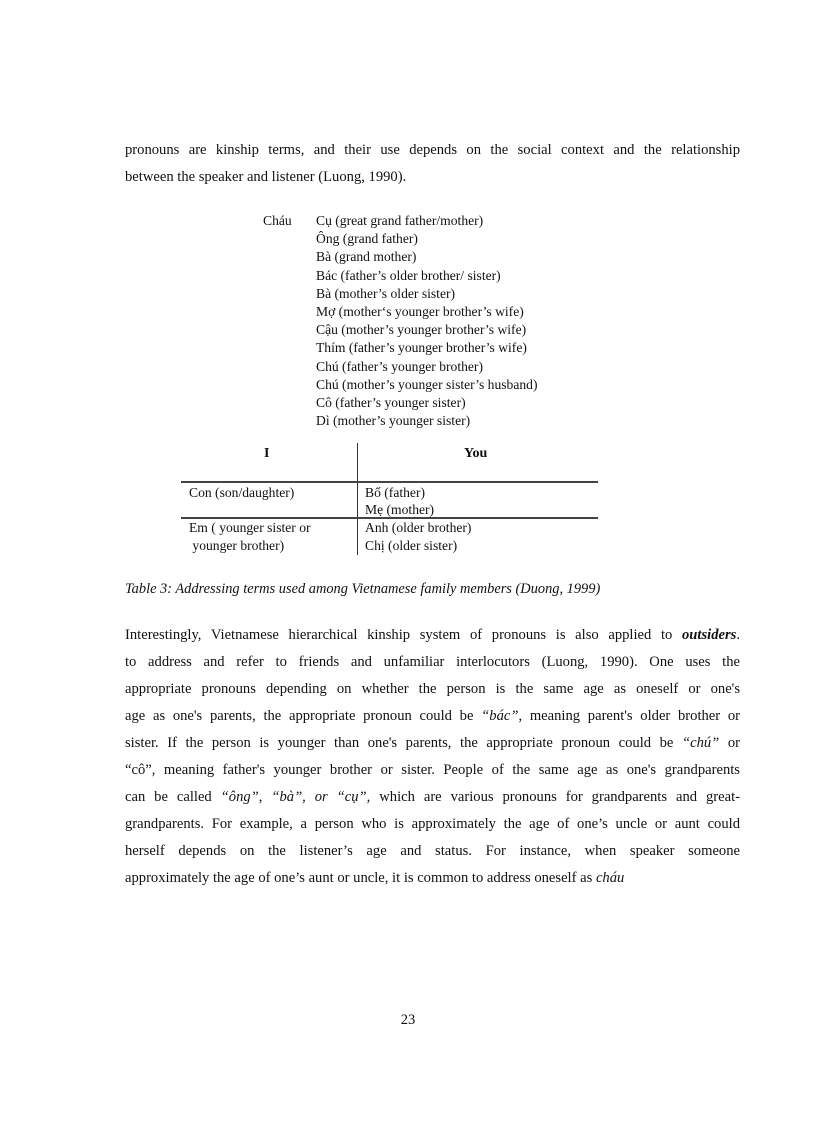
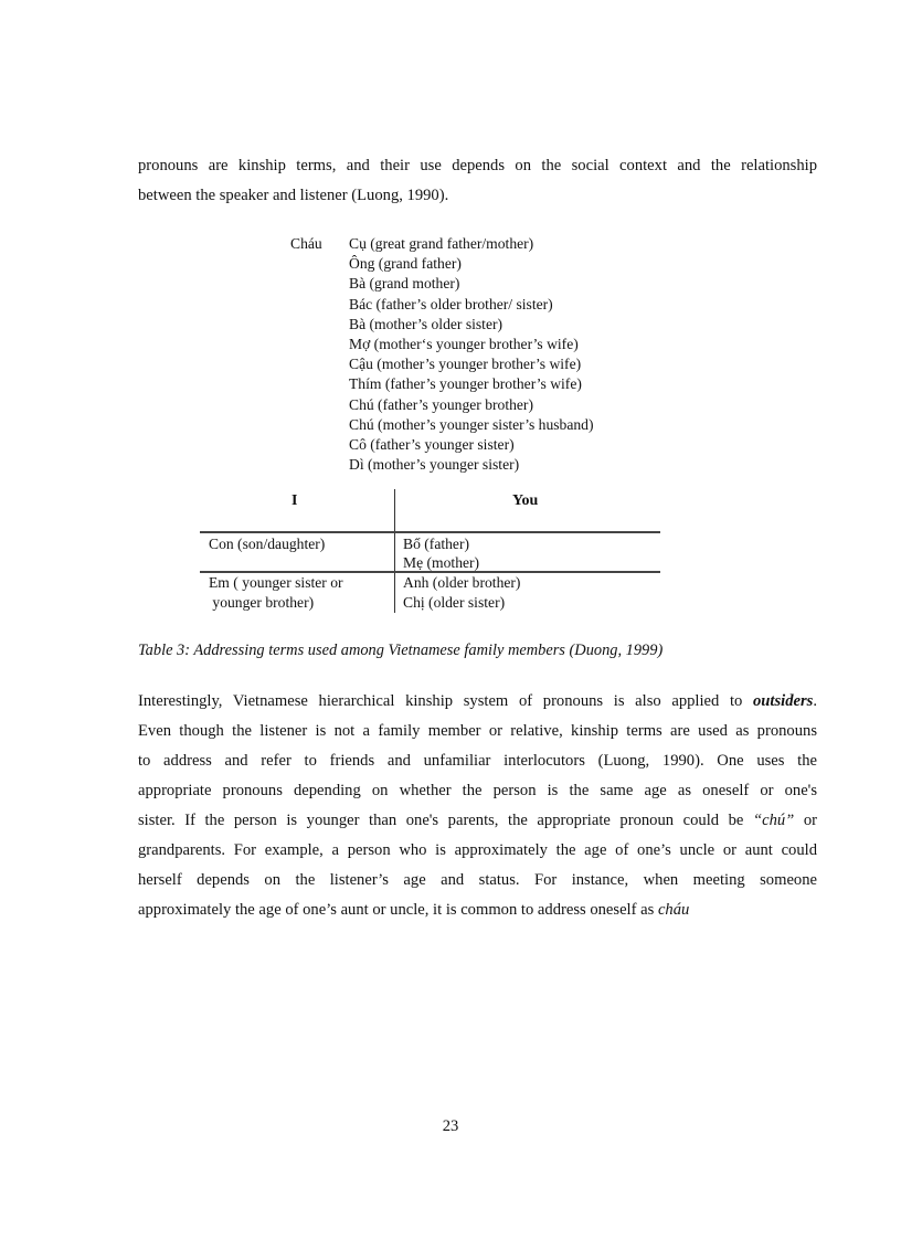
  pronouns are kinship terms, and their use depends on the social context and the relationship
  between the speaker and listener (Luong, 1990).
  Cháu
  Cụ (great grand father/mother)
  Ông (grand father)
  Bà (grand mother)
  Bác (father’s older brother/ sister)
  Bà (mother’s older sister)
  Mợ (mother‘s younger brother’s wife)
  Cậu (mother’s younger brother’s wife)
  Thím (father’s younger brother’s wife)
  Chú (father’s younger brother)
  Chú (mother’s younger sister’s husband)
  Cô (father’s younger sister)
  Dì (mother’s younger sister)
  I
  You
  Con (son/daughter)
  Bố (father)
  Mẹ (mother)
  Em ( younger sister or
  younger brother)
  Anh (older brother)
  Chị (older sister)
  Table 3: Addressing terms used among Vietnamese family members (Duong, 1999)
  Interestingly, Vietnamese hierarchical kinship system of pronouns is also applied to outsiders.
+ Even though the listener is not a family member or relative, kinship terms are used as pronouns
  to address and refer to friends and unfamiliar interlocutors (Luong, 1990). One uses the
  appropriate pronouns depending on whether the person is the same age as oneself or one's
- age as one's parents, the appropriate pronoun could be “bác”, meaning parent's older brother or
  sister. If the person is younger than one's parents, the appropriate pronoun could be “chú” or
- “cô”, meaning father's younger brother or sister. People of the same age as one's grandparents
- can be called “ông”, “bà”, or “cụ”, which are various pronouns for grandparents and great-
  grandparents. For example, a person who is approximately the age of one’s uncle or aunt could
- herself depends on the listener’s age and status. For instance, when speaker someone
+ herself depends on the listener’s age and status. For instance, when meeting someone
  approximately the age of one’s aunt or uncle, it is common to address oneself as cháu
  23
